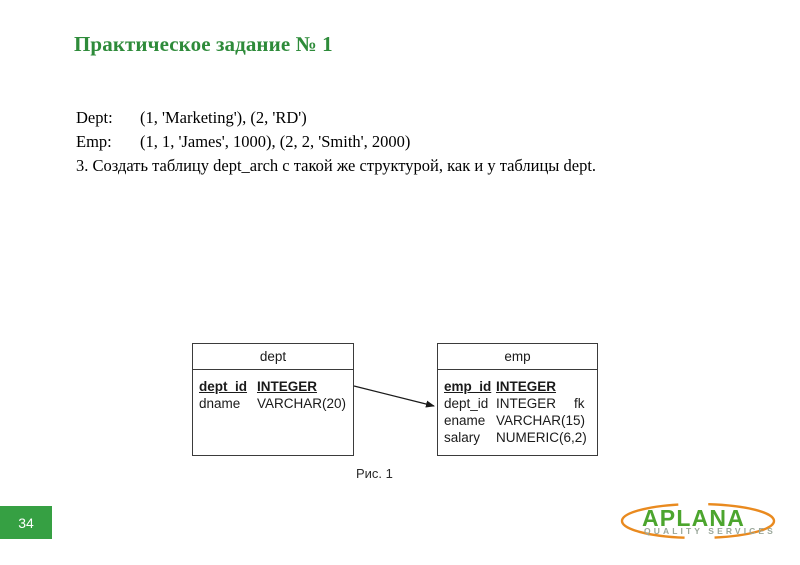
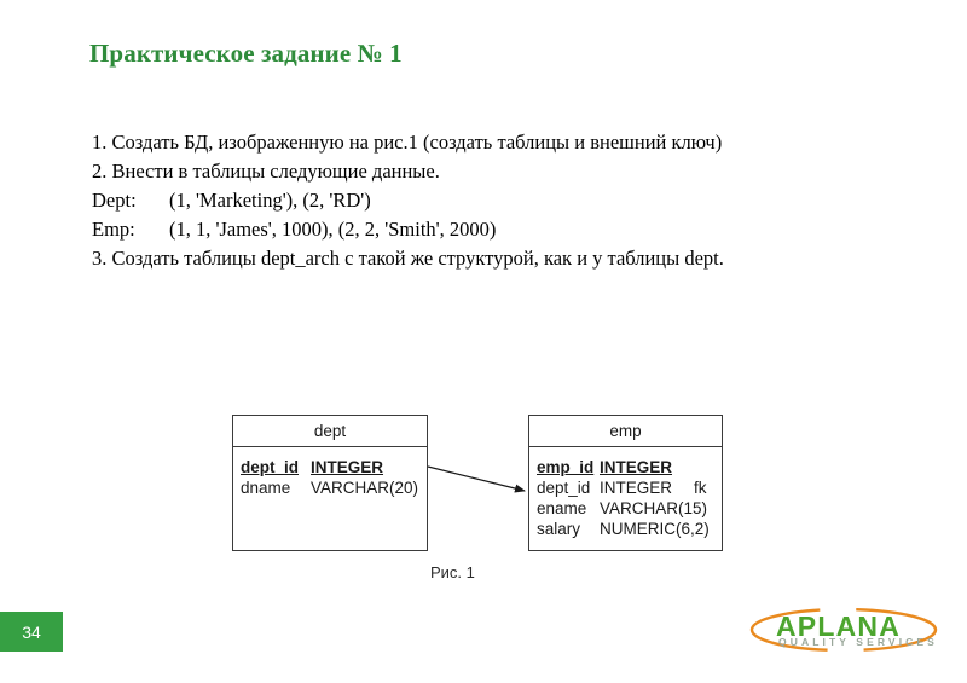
  Практическое задание № 1
+ 1. Создать БД, изображенную на рис.1 (создать таблицы и внешний ключ)
+ 2. Внести в таблицы следующие данные.
  Dept:
  (1, 'Marketing'), (2, 'RD')
  Emp:
  (1, 1, 'James', 1000), (2, 2, 'Smith', 2000)
- 3. Создать таблицу dept_arch с такой же структурой, как и у таблицы dept.
+ 3. Создать таблицы dept_arch с такой же структурой, как и у таблицы dept.
  dept
  dept_id
  INTEGER
  dname
  VARCHAR(20)
  emp
  emp_id
  INTEGER
  dept_id
  INTEGER
  fk
  ename
  VARCHAR(1
  salary
  NUMERIC(6,
  Рис. 1
  34
  APLANA
  QUALITY SERVICES
